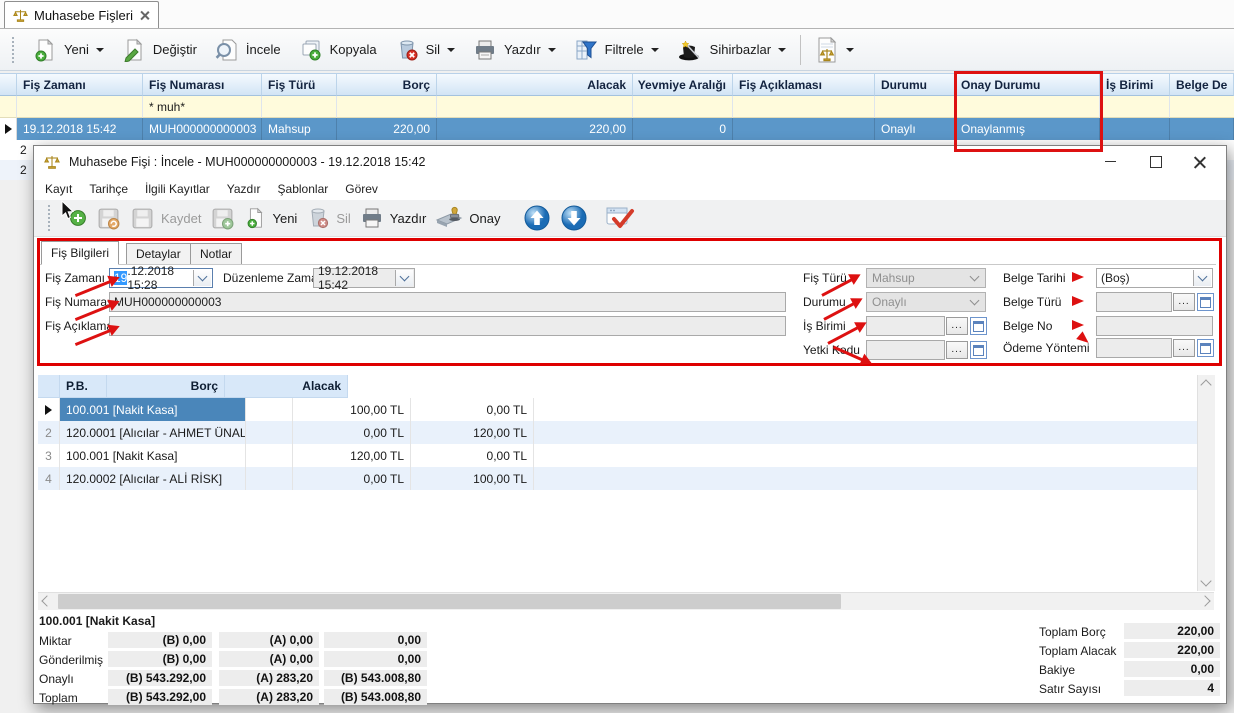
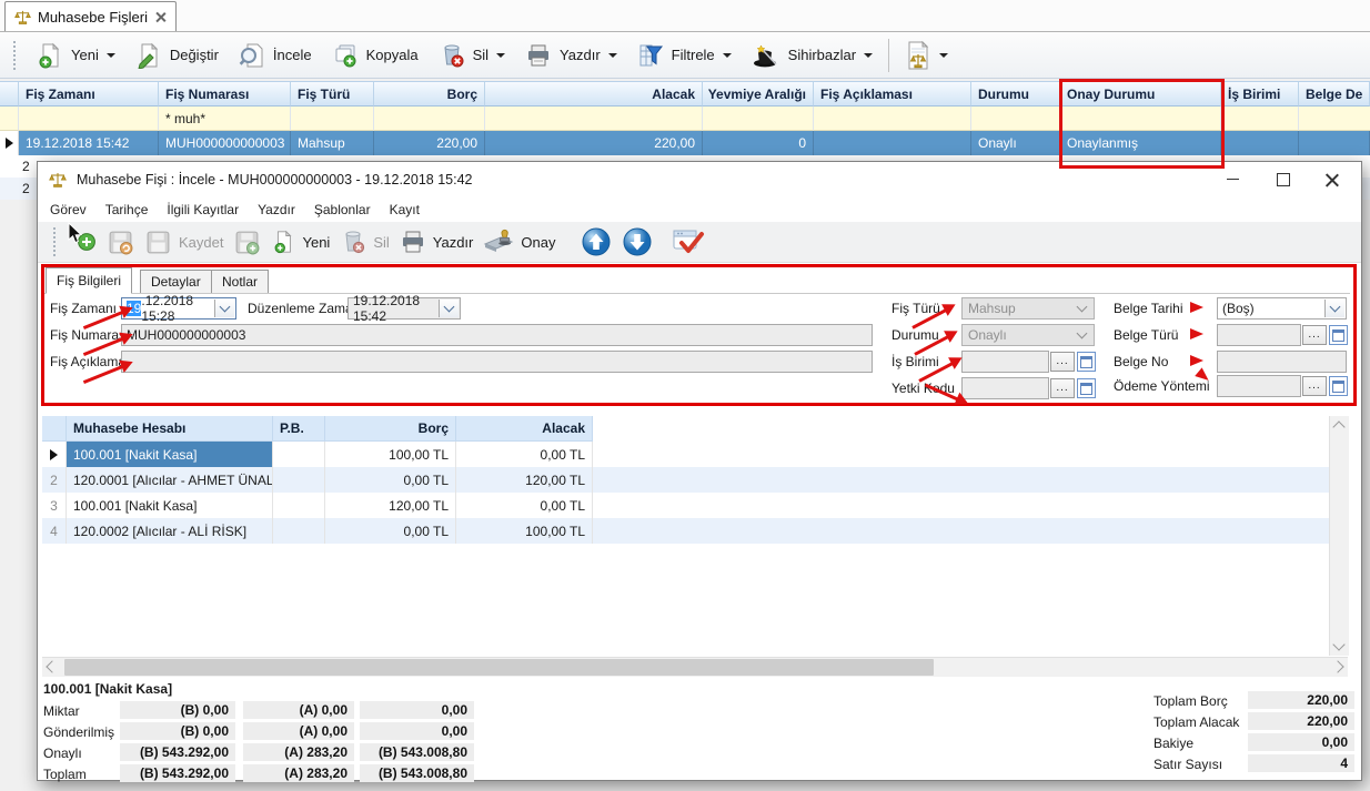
  Muhasebe Fişleri
  Yeni
  Değiştir
  İncele
  Kopyala
  Sil
  Yazdır
  Filtrele
  Sihirbazlar
  Fiş Zamanı
  Fiş Numarası
  Fiş Türü
  Borç
  Alacak
  Yevmiye Aralığı
  Fiş Açıklaması
  Durumu
  Onay Durumu
  İş Birimi
  Belge De
  * muh*
  19.12.2018 15:42
  MUH000000000003
  Mahsup
  220,00
  220,00
  0
  Onaylı
  Onaylanmış
  2
  2
  Muhasebe Fişi : İncele - MUH000000000003 - 19.12.2018 15:42
- Kayıt
+ Görev
  Tarihçe
  İlgili Kayıtlar
  Yazdır
  Şablonlar
- Görev
+ Kayıt
  Kaydet
  Yeni
  Sil
  Yazdır
  Onay
  Fiş Bilgileri
  Detaylar
  Notlar
  Fiş Zamanı
  .12.2018 15:28
  Düzenleme Zam
  19.12.2018 15:42
  Fiş Numara
  UH000000000003
  Fiş Açıklam
  Fiş Türü
  Mahsup
  Durumu
  Onaylı
  İş Birimi
  ...
  Yetkidu
  ...
  Belge Tarihi
  (Boş)
  Belge Türü
  ...
  Belge No
  Ödeme Yöntemi
  ...
+ Muhasebe Hesabı
  P.B.
  Borç
  Alacak
  100.001 [Nakit Kasa]
  100,00 TL
  0,00 TL
  2
  120.0001 [Alıcılar - AHMET ÜNAL
  0,00 TL
  120,00 TL
  3
  100.001 [Nakit Kasa]
  120,00 TL
  0,00 TL
  4
  120.0002 [Alıcılar - ALİ RİSK]
  0,00 TL
  100,00 TL
  100.001 [Nakit Kasa]
  Miktar
  (B) 0,00
  (A) 0,00
  0,00
  Gönderilmiş
  (B) 0,00
  (A) 0,00
  0,00
  Onaylı
  (B) 543.292,00
  (A) 283,20
  (B) 543.008,80
  Toplam
  (B) 543.292,00
  (A) 283,20
  (B) 543.008,80
  Toplam Borç
  220,00
  Toplam Alacak
  220,00
  Bakiye
  0,00
  Satır Sayısı
  4
